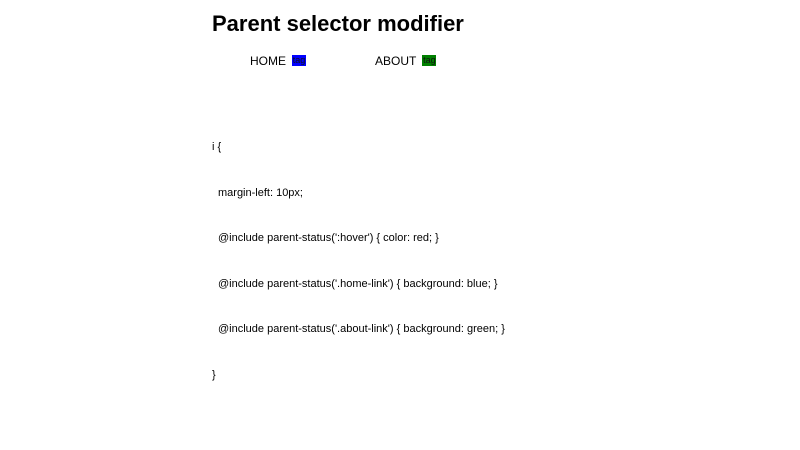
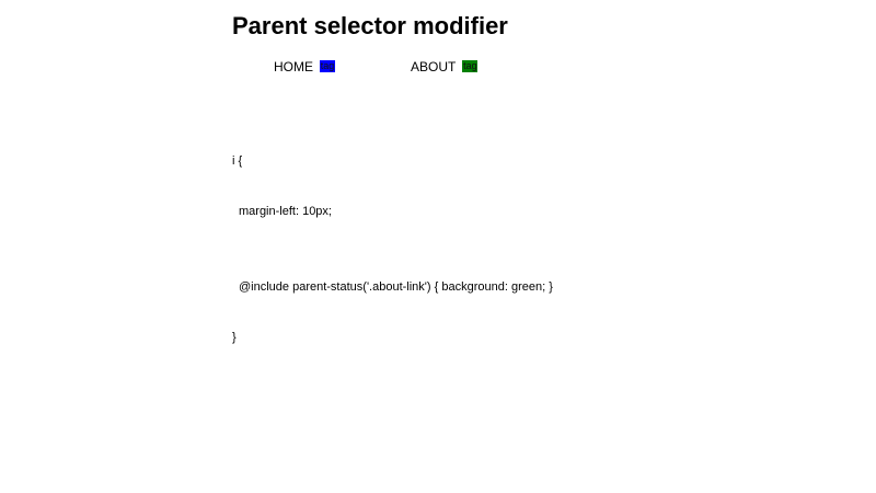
  Parent selector modifier
  HOME tag
  ABOUT tag
  i {
  margin-left: 10px;
- @include parent-status(':hover') { color: red; }
- @include parent-status('.home-link') { background: blue; }
  @include parent-status('.about-link') { background: green; }
  }
